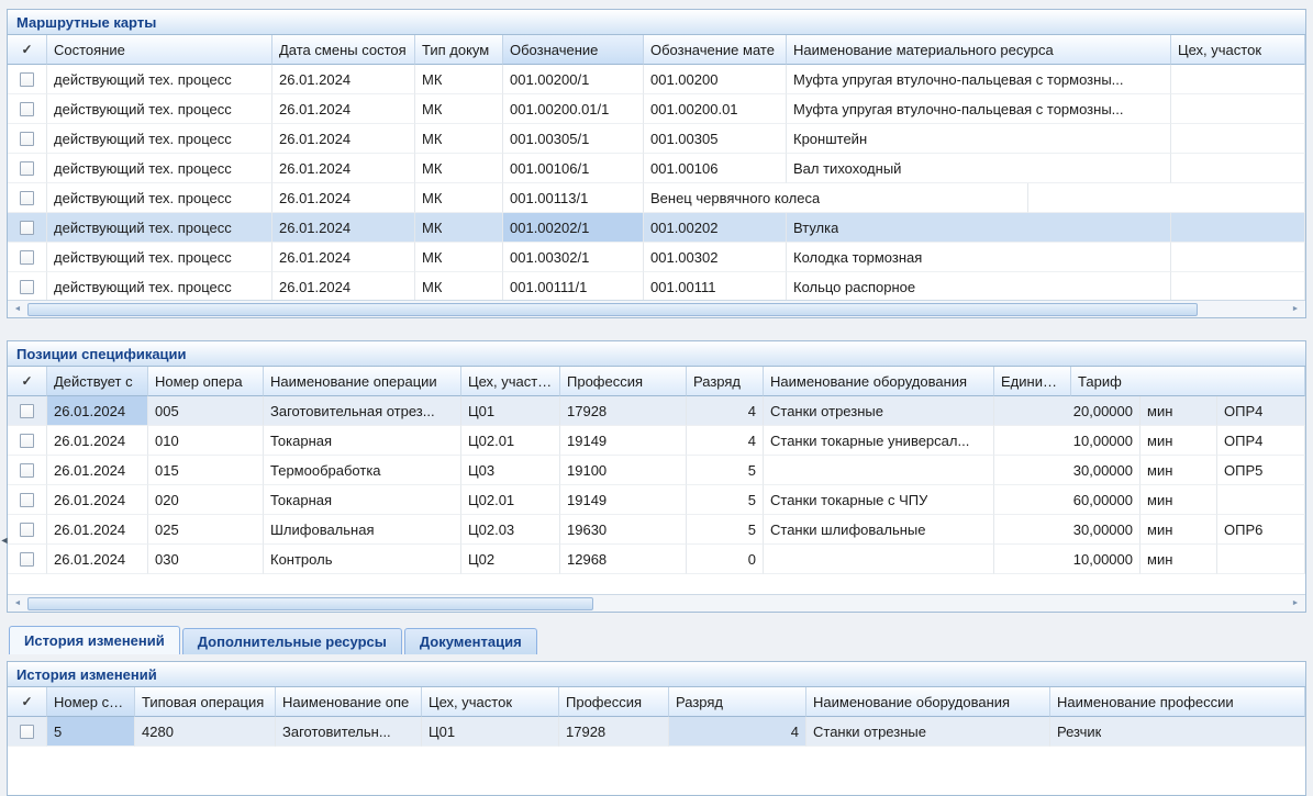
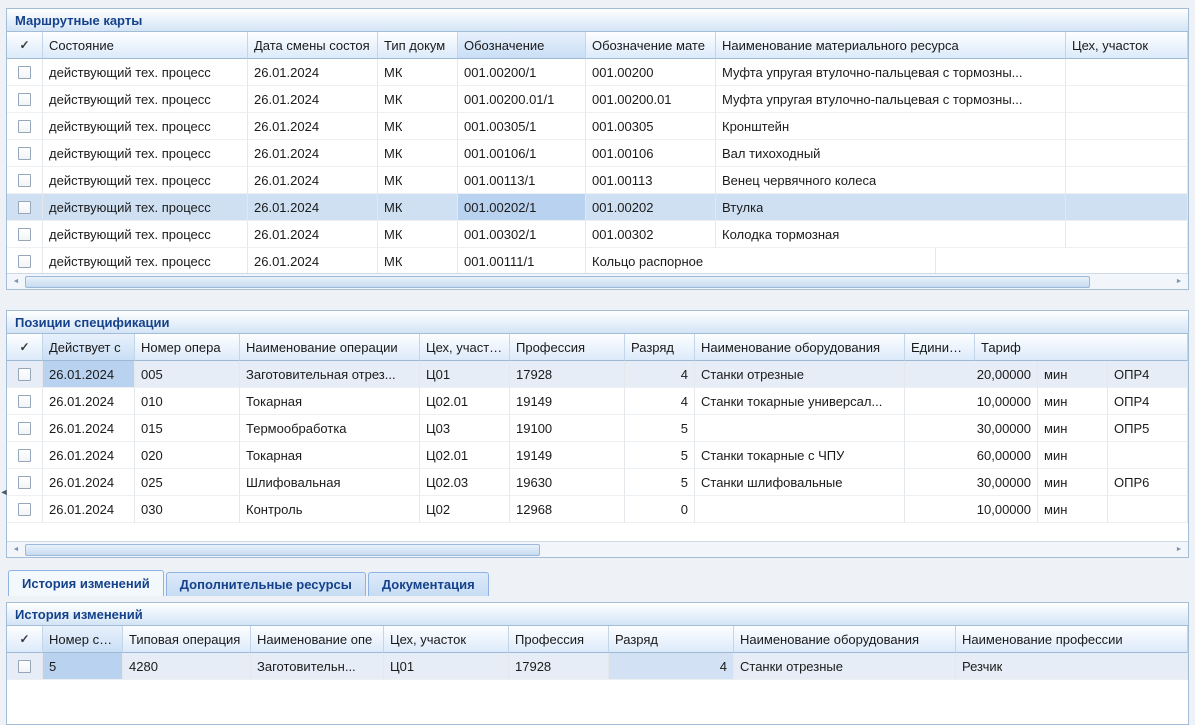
  Маршрутные карты
  ✓
  Состояние
  Дата смены состоя
  Тип докум
  Обозначение
  Обозначение мате
  Наименование материального ресурса
  Цех, участок
  действующий тех. процесс
  26.01.2024
  МК
  001.00200/1
  001.00200
  Муфта упругая втулочно-пальцевая с тормозны...
  действующий тех. процесс
  26.01.2024
  МК
  001.00200.01/1
  001.00200.01
  Муфта упругая втулочно-пальцевая с тормозны...
  действующий тех. процесс
  26.01.2024
  МК
  001.00305/1
  001.00305
  Кронштейн
  действующий тех. процесс
  26.01.2024
  МК
  001.00106/1
  001.00106
  Вал тихоходный
  действующий тех. процесс
  26.01.2024
  МК
  001.00113/1
+ 001.00113
  Венец червячного колеса
  действующий тех. процесс
  26.01.2024
  МК
  001.00202/1
  001.00202
  Втулка
  действующий тех. процесс
  26.01.2024
  МК
  001.00302/1
  001.00302
  Колодка тормозная
  действующий тех. процесс
  26.01.2024
  МК
  001.00111/1
- 001.00111
  Кольцо распорное
  Позиции спецификации
  ✓
  Действует с
  Номер опера
  Наименование операции
  Цех, участок
  Профессия
  Разряд
  Наименование оборудования
  Единица
  Тариф
  26.01.2024
  005
  Заготовительная отрез...
  Ц01
  17928
  4
  Станки отрезные
  20,00000
  мин
  ОПР4
  26.01.2024
  010
  Токарная
  Ц02.01
  19149
  4
  Станки токарные универсал...
  10,00000
  мин
  ОПР4
  26.01.2024
  015
  Термообработка
  Ц03
  19100
  5
  30,00000
  мин
  ОПР5
  26.01.2024
  020
  Токарная
  Ц02.01
  19149
  5
  Станки токарные с ЧПУ
  60,00000
  мин
  26.01.2024
  025
  Шлифовальная
  Ц02.03
  19630
  5
  Станки шлифовальные
  30,00000
  мин
  ОПР6
  26.01.2024
  030
  Контроль
  Ц02
  12968
  0
  10,00000
  мин
  История изменений
  Дополнительные ресурсы
  Документация
  История изменений
  ✓
  Номер стро
  Типовая операция
  Наименование опе
  Цех, участок
  Профессия
  Разряд
  Наименование оборудования
  Наименование профессии
  5
  4280
  Заготовительн...
  Ц01
  17928
  4
  Станки отрезные
  Резчик
  ◄
